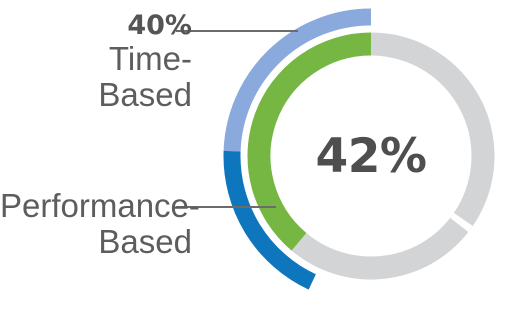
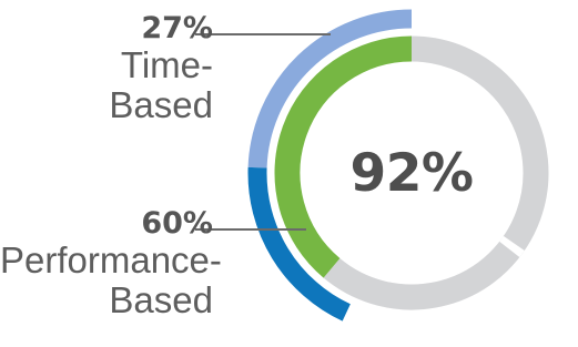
- 42%
+ 92%
- 40%
+ 27%
  Time-
  Based
+ 60%
  Performance-
  Based
